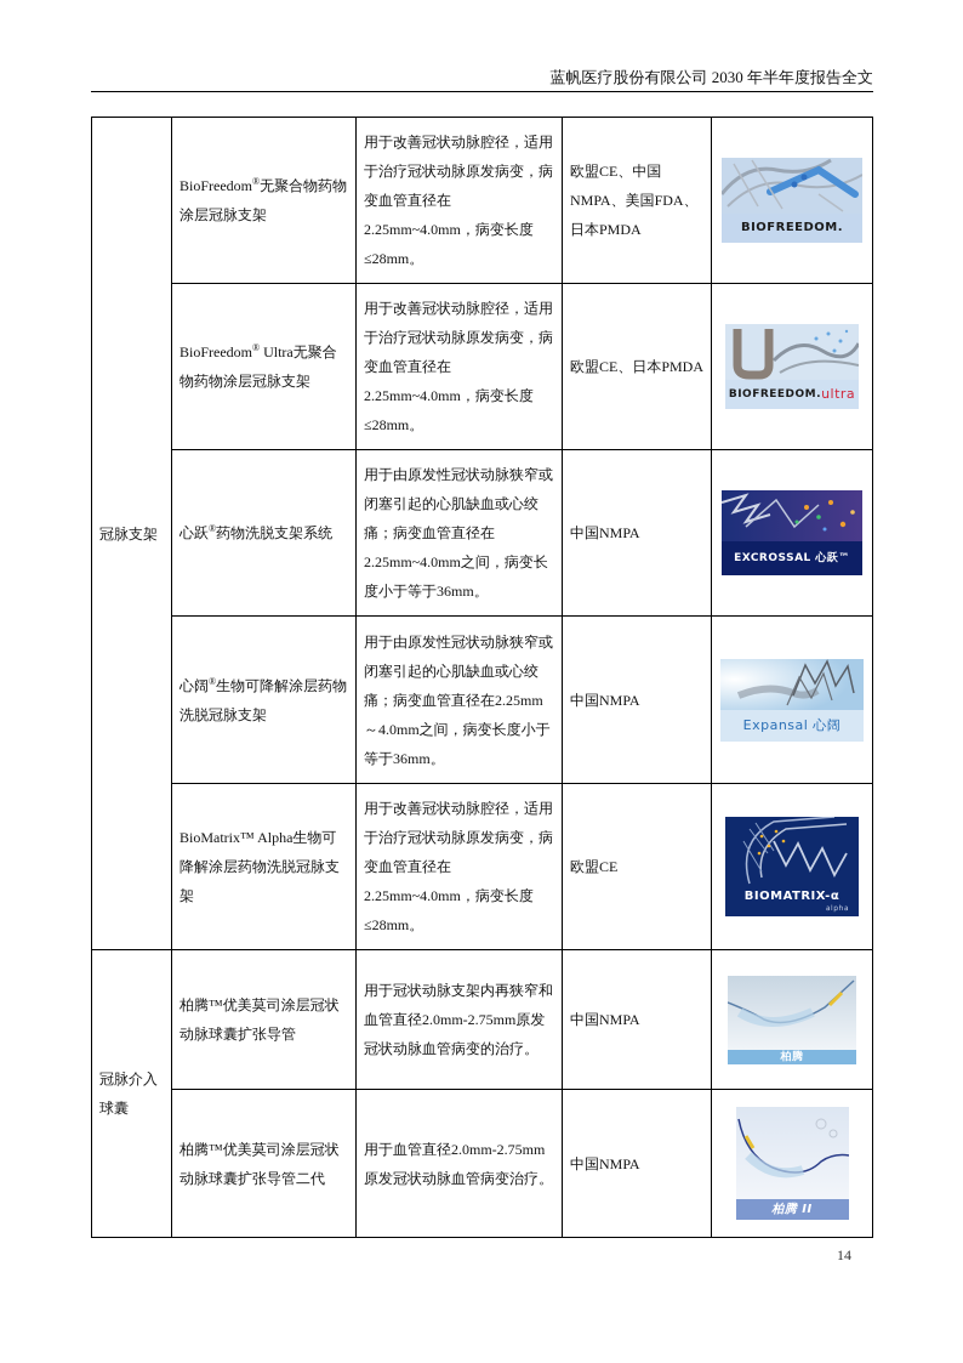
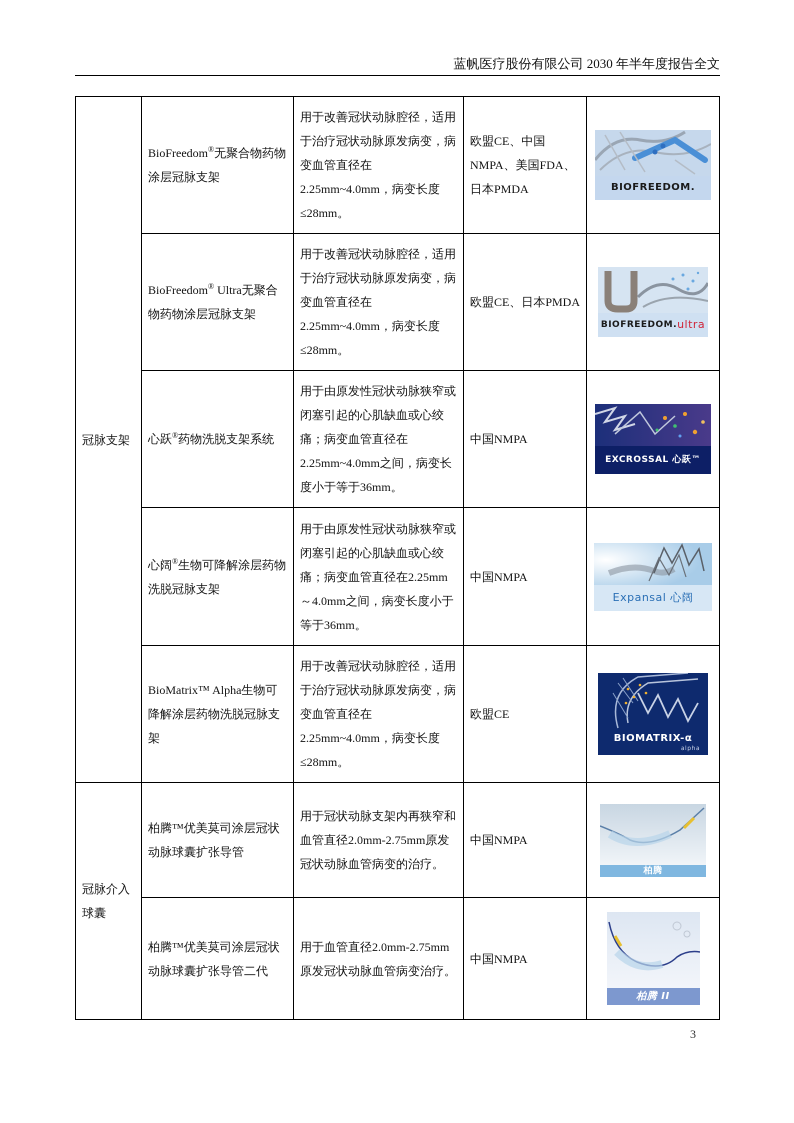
  蓝帆医疗股份有限公司 2030 年半年度报告全文
  冠脉支架	BioFreedom®无聚合物药物涂层冠脉支架	用于改善冠状动脉腔径，适用于治疗冠状动脉原发病变，病变血管直径在2.25mm~4.0mm，病变长度≤28mm。	欧盟CE、中国NMPA、美国FDA、日本PMDA	BIOFREEDOM.
  BioFreedom® Ultra无聚合物药物涂层冠脉支架	用于改善冠状动脉腔径，适用于治疗冠状动脉原发病变，病变血管直径在2.25mm~4.0mm，病变长度≤28mm。	欧盟CE、日本PMDA	BIOFREEDOM.ultra
  心跃®药物洗脱支架系统	用于由原发性冠状动脉狭窄或闭塞引起的心肌缺血或心绞痛；病变血管直径在2.25mm~4.0mm之间，病变长度小于等于36mm。	中国NMPA	EXCROSSAL 心跃™
  心阔®生物可降解涂层药物洗脱冠脉支架	用于由原发性冠状动脉狭窄或闭塞引起的心肌缺血或心绞痛；病变血管直径在2.25mm～4.0mm之间，病变长度小于等于36mm。	中国NMPA	Expansal 心阔
  BioMatrix™ Alpha生物可降解涂层药物洗脱冠脉支架	用于改善冠状动脉腔径，适用于治疗冠状动脉原发病变，病变血管直径在2.25mm~4.0mm，病变长度≤28mm。	欧盟CE	BIOMATRIX-α
  冠脉介入球囊	柏腾™优美莫司涂层冠状动脉球囊扩张导管	用于冠状动脉支架内再狭窄和血管直径2.0mm-2.75mm原发冠状动脉血管病变的治疗。	中国NMPA	柏腾
  柏腾™优美莫司涂层冠状动脉球囊扩张导管二代	用于血管直径2.0mm-2.75mm原发冠状动脉血管病变治疗。	中国NMPA	柏腾 II
- 14
+ 3
